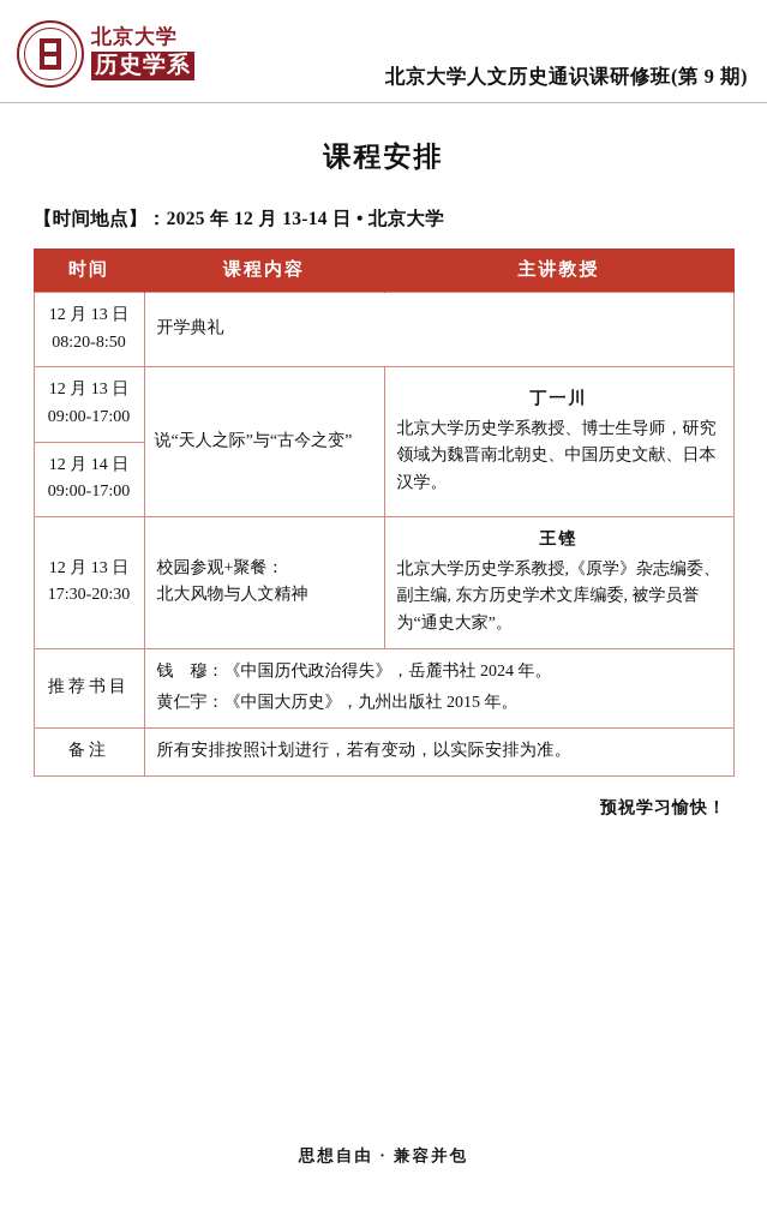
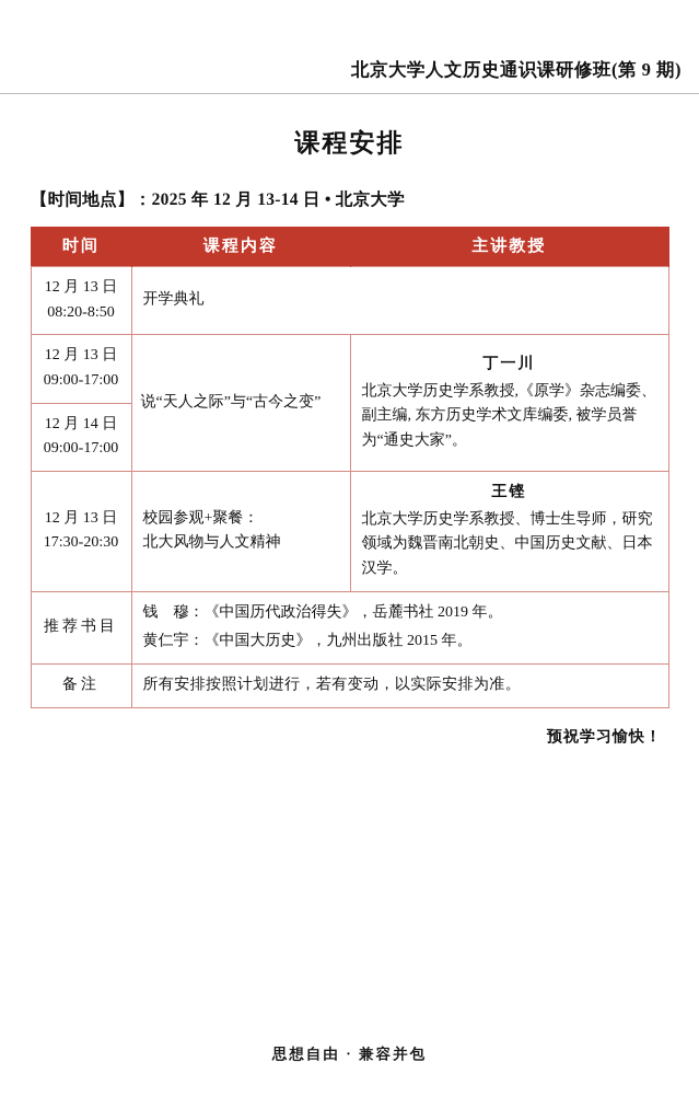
- 北京大学
- 历史学系
  北京大学人文历史通识课研修班(第 9 期)
  课程安排
  【时间地点】：2025 年 12 月 13-14 日 • 北京大学
  时间	课程内容	主讲教授
  12 月 13 日 08:20-8:50	开学典礼
- 12 月 13 日 09:00-17:00	说“天人之际”与“古今之变”	丁一川 北京大学历史学系教授、博士生导师，研究领域为魏晋南北朝史、中国历史文献、日本汉学。
+ 12 月 13 日 09:00-17:00	说“天人之际”与“古今之变”	丁一川 北京大学历史学系教授,《原学》杂志编委、副主编, 东方历史学术文库编委, 被学员誉为“通史大家”。
  12 月 14 日 09:00-17:00
- 12 月 13 日 17:30-20:30	校园参观+聚餐： 北大风物与人文精神	王铿 北京大学历史学系教授,《原学》杂志编委、副主编, 东方历史学术文库编委, 被学员誉为“通史大家”。
+ 12 月 13 日 17:30-20:30	校园参观+聚餐： 北大风物与人文精神	王铿 北京大学历史学系教授、博士生导师，研究领域为魏晋南北朝史、中国历史文献、日本汉学。
- 推荐书目	钱 穆：《中国历代政治得失》，岳麓书社 2024 年。 黄仁宇：《中国大历史》，九州出版社 2015 年。
+ 推荐书目	钱 穆：《中国历代政治得失》，岳麓书社 2019 年。 黄仁宇：《中国大历史》，九州出版社 2015 年。
  备注	所有安排按照计划进行，若有变动，以实际安排为准。
  预祝学习愉快！
  思想自由 · 兼容并包
